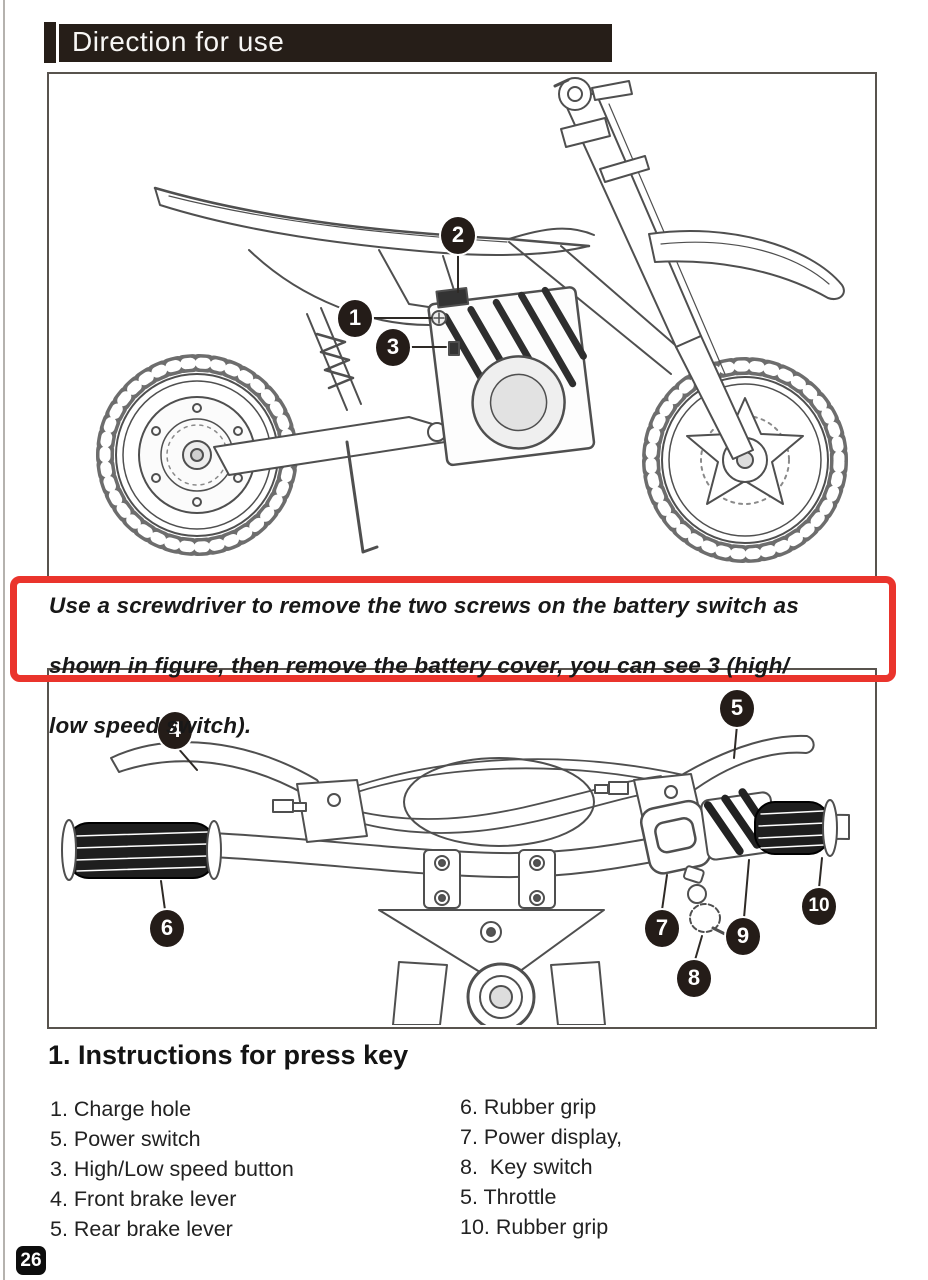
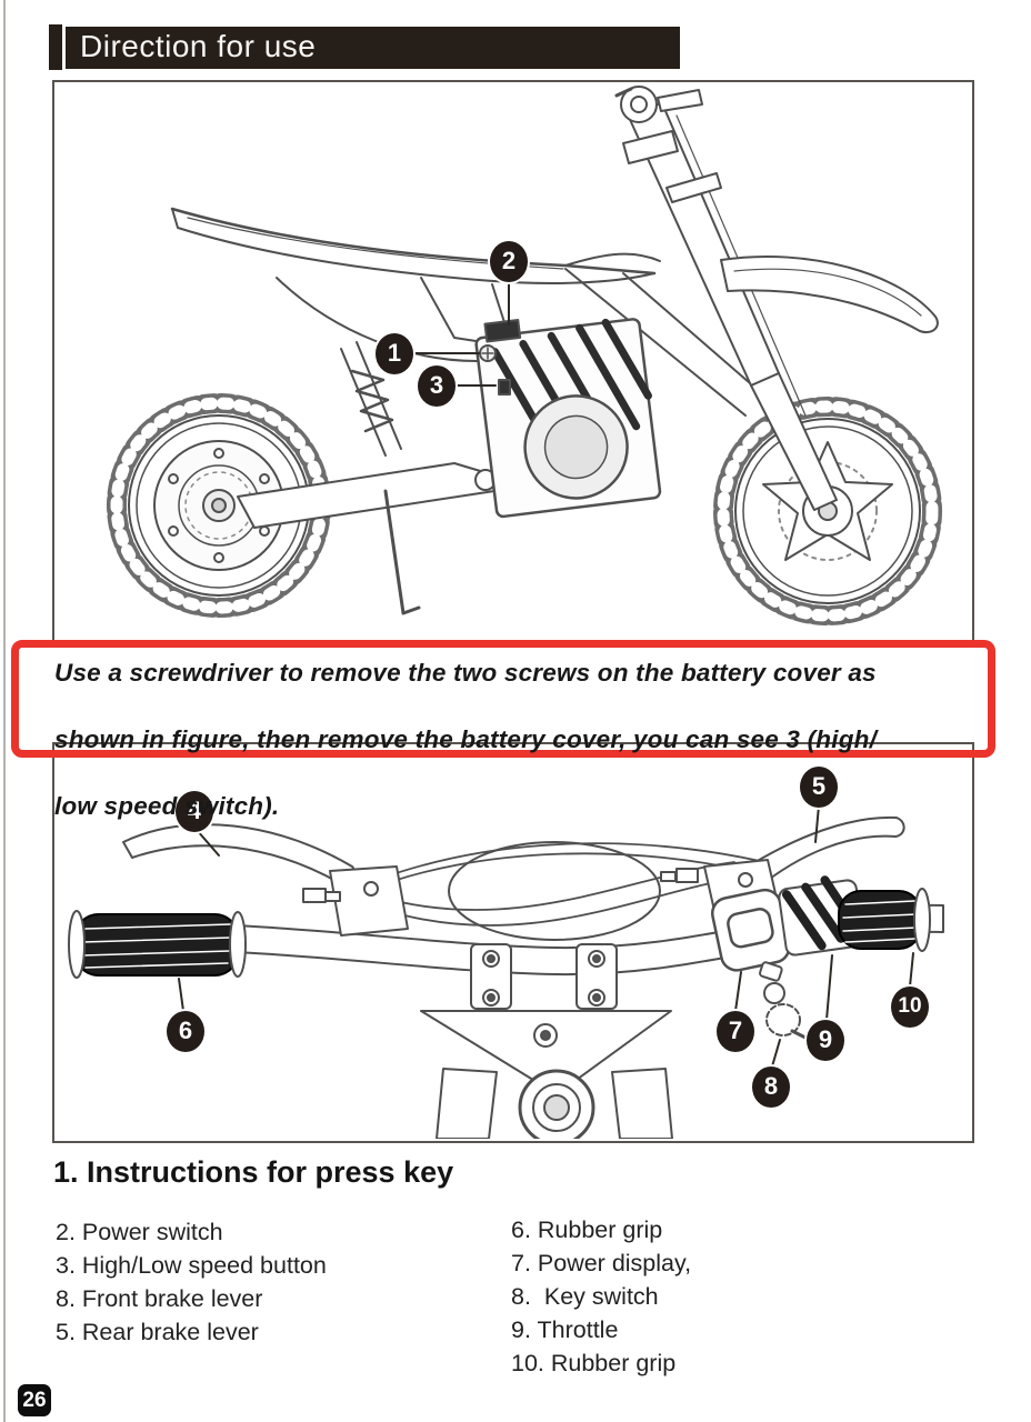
  Direction for use
  1
  2
  3
- Use a screwdriver to remove the two screws on the battery switch as
+ Use a screwdriver to remove the two screws on the battery cover as
  shown in figure, then remove the battery cover, you can see 3 (high/
  low speed switch).
  4
  5
  6
  7
  8
  9
  10
  1. Instructions for press key
- 1. Charge hole
- 5. Power switch
+ 2. Power switch
  3. High/Low speed button
- 4. Front brake lever
+ 8. Front brake lever
  5. Rear brake lever
  6. Rubber grip
  7. Power display,
  8. Key switch
- 5. Throttle
+ 9. Throttle
  10. Rubber grip
  26
